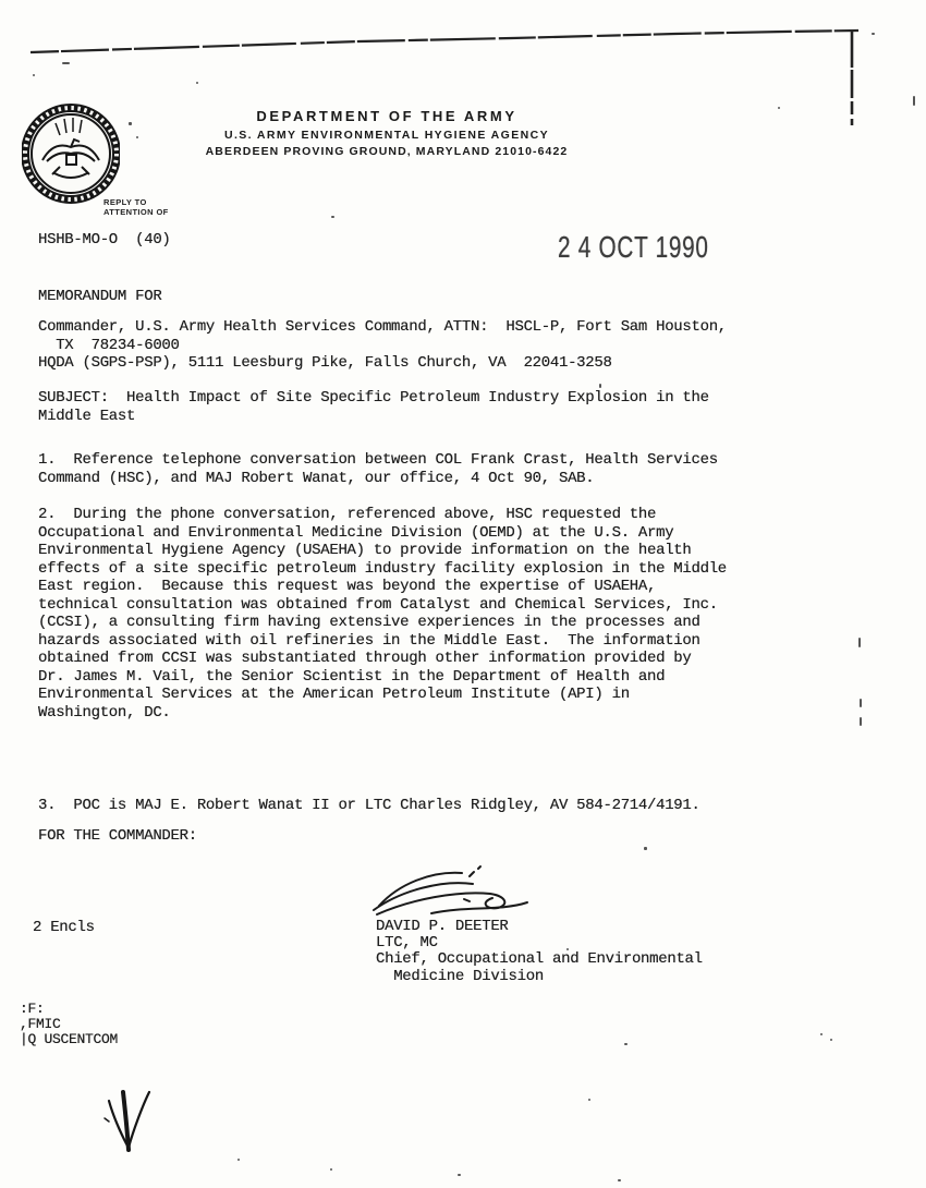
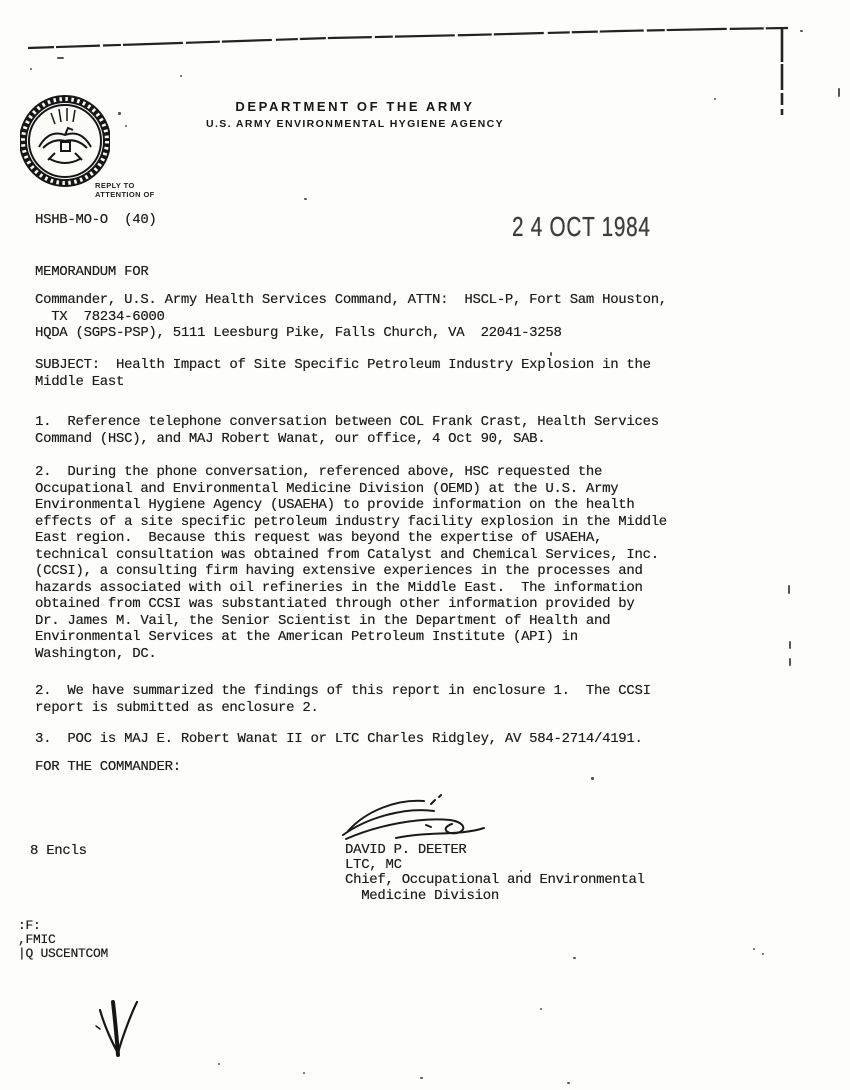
  DEPARTMENT OF THE ARMY
  U.S. ARMY ENVIRONMENTAL HYGIENE AGENCY
- ABERDEEN PROVING GROUND, MARYLAND 21010-6422
  REPLY TO
  ATTENTION OF
  HSHB-MO-O (40)
- 2 4 OCT 1990
+ 2 4 OCT 1984
  MEMORANDUM FOR
  Commander, U.S. Army Health Services Command, ATTN: HSCL-P, Fort Sam Houston,
  TX 78234-6000
  HQDA (SGPS-PSP), 5111 Leesburg Pike, Falls Church, VA 22041-3258
  SUBJECT: Health Impact of Site Specific Petroleum Industry Explosion in the
  Middle East
  1. Reference telephone conversation between COL Frank Crast, Health Services
  Command (HSC), and MAJ Robert Wanat, our office, 4 Oct 90, SAB.
  2. During the phone conversation, referenced above, HSC requested the
  Occupational and Environmental Medicine Division (OEMD) at the U.S. Army
  Environmental Hygiene Agency (USAEHA) to provide information on the health
  effects of a site specific petroleum industry facility explosion in the Middle
  East region. Because this request was beyond the expertise of USAEHA,
  technical consultation was obtained from Catalyst and Chemical Services, Inc.
  (CCSI), a consulting firm having extensive experiences in the processes and
  hazards associated with oil refineries in the Middle East. The information
  obtained from CCSI was substantiated through other information provided by
  Dr. James M. Vail, the Senior Scientist in the Department of Health and
  Environmental Services at the American Petroleum Institute (API) in
  Washington, DC.
+ 2. We have summarized the findings of this report in enclosure 1. The CCSI
+ report is submitted as enclosure 2.
  3. POC is MAJ E. Robert Wanat II or LTC Charles Ridgley, AV 584-2714/4191.
  FOR THE COMMANDER:
- 2 Encls
+ 8 Encls
  DAVID P. DEETER
  LTC, MC
  Chief, Occupational and Environmental
  Medicine Division
  :F:
  ,FMIC
  |Q USCENTCOM
